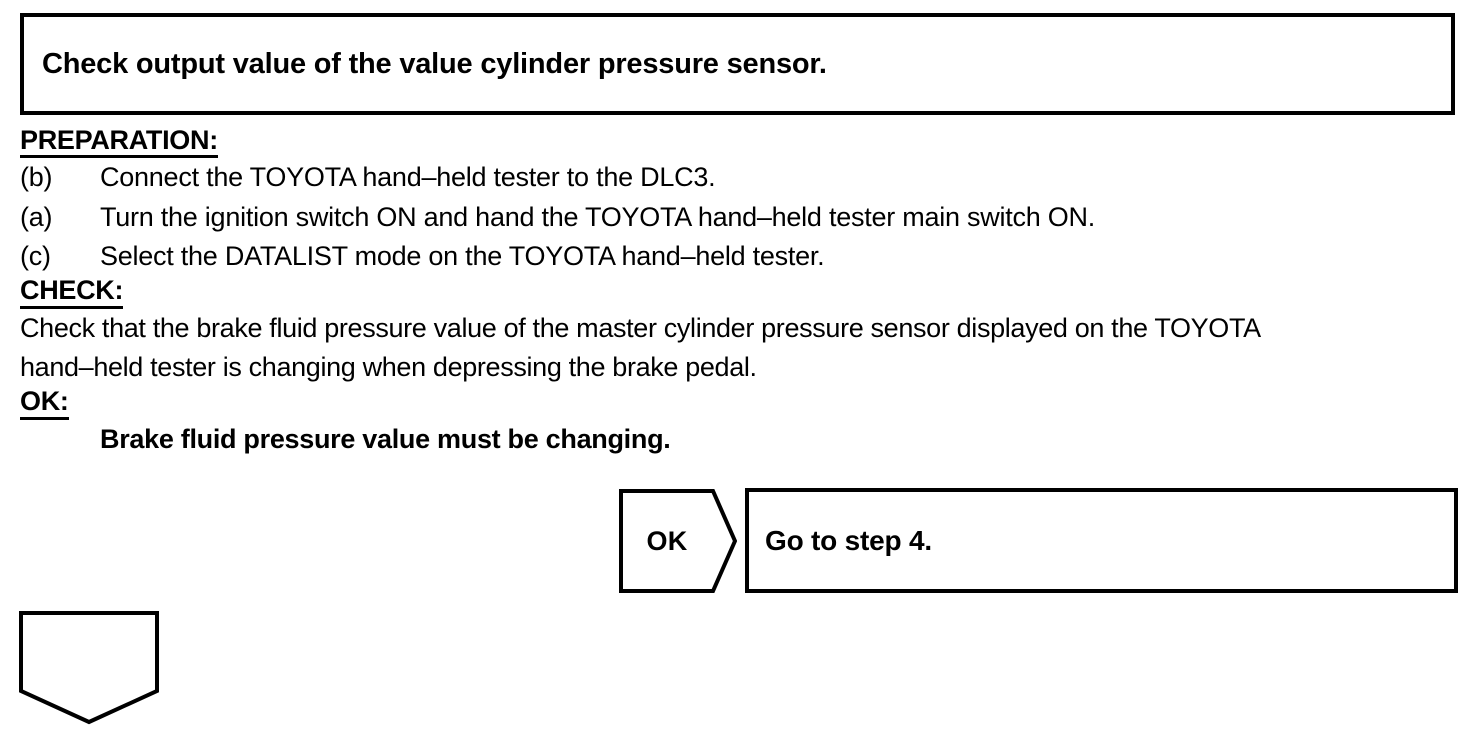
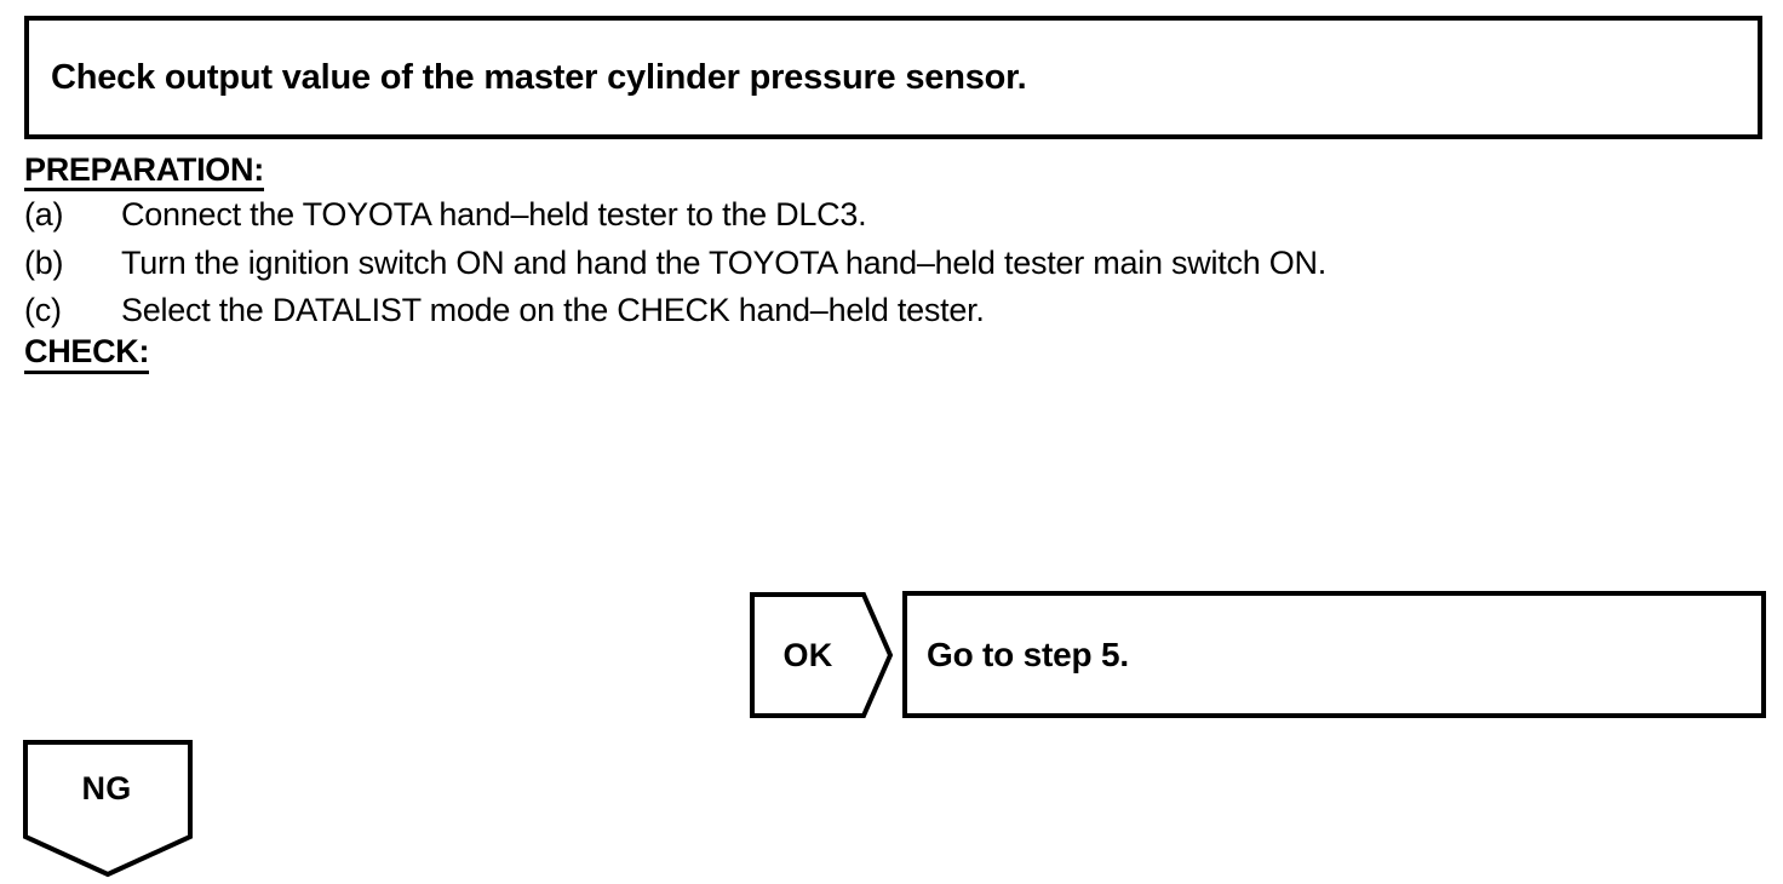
- Check output value of the value cylinder pressure sensor.
+ Check output value of the master cylinder pressure sensor.
  PREPARATION:
- (b)
+ (a)
  Connect the TOYOTA hand–held tester to the DLC3.
- (a)
+ (b)
  Turn the ignition switch ON and hand the TOYOTA hand–held tester main switch ON.
  (c)
- Select the DATALIST mode on the TOYOTA hand–held tester.
+ Select the DATALIST mode on the CHECK hand–held tester.
  CHECK:
- Check that the brake fluid pressure value of the master cylinder pressure sensor displayed on the TOYOTA
- hand–held tester is changing when depressing the brake pedal.
- OK:
- Brake fluid pressure value must be changing.
  OK
- Go to step 4.
+ Go to step 5.
+ NG
